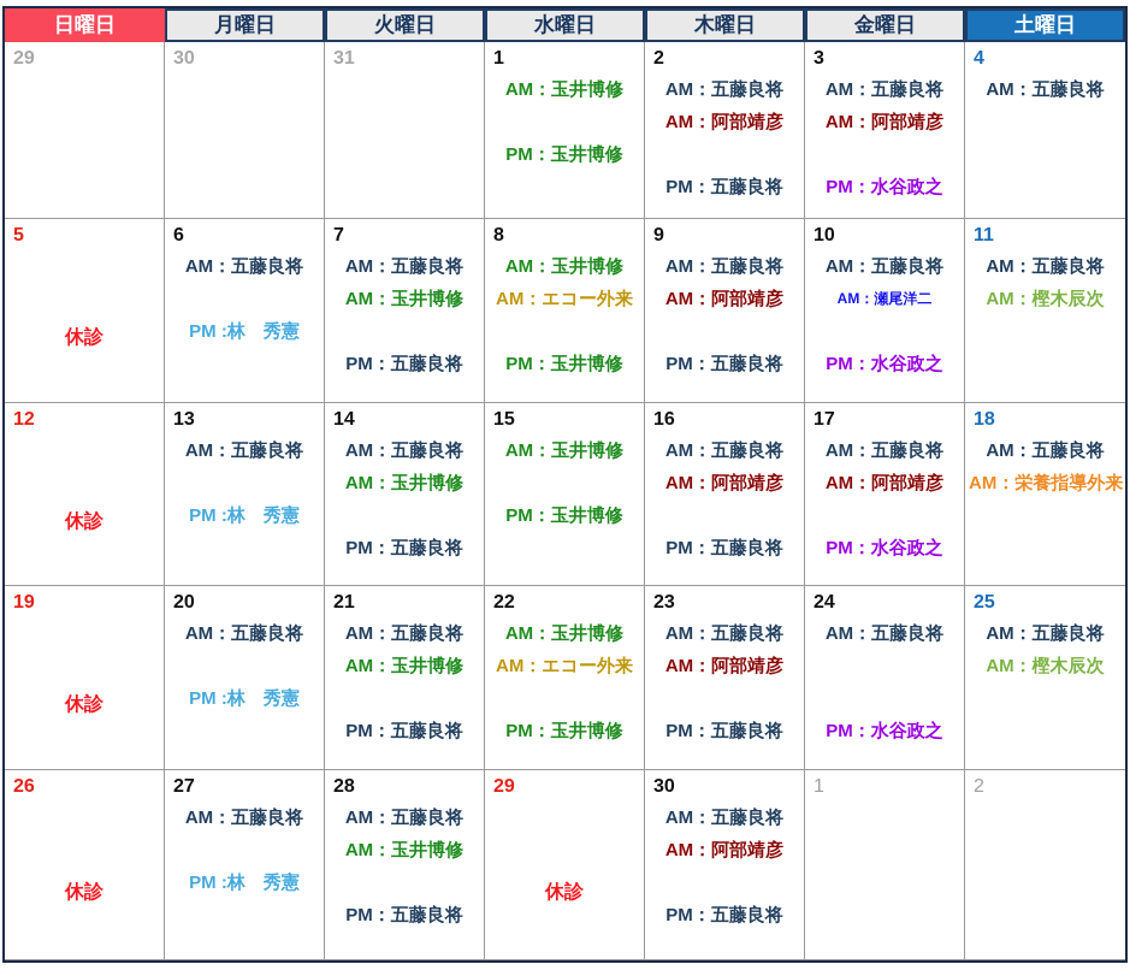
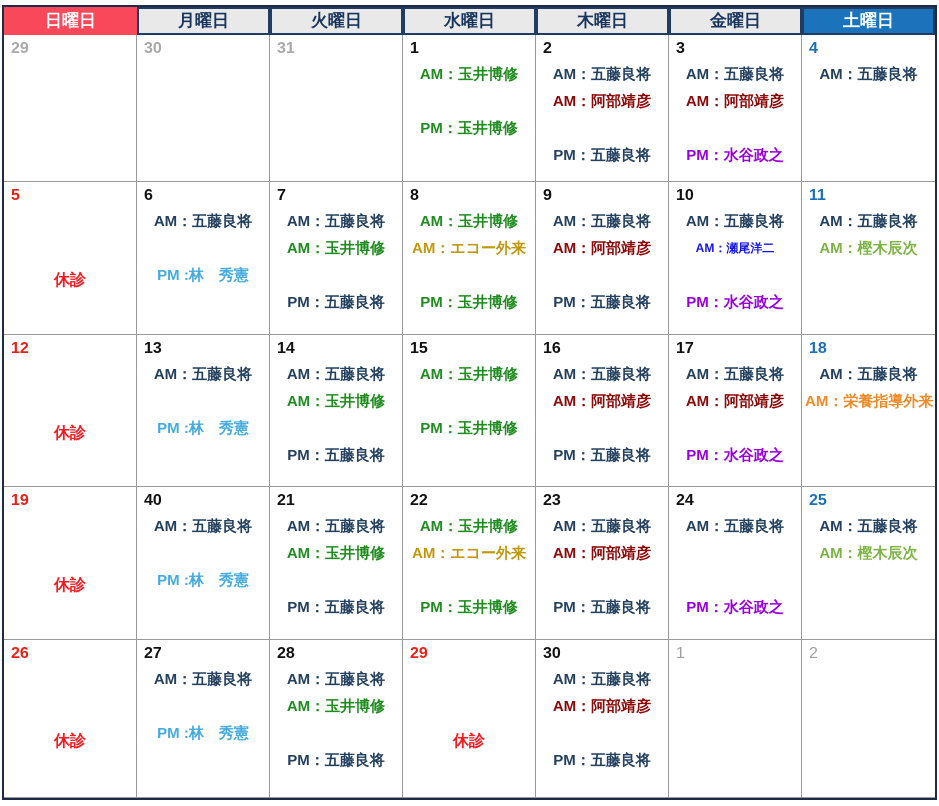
  日曜日
  月曜日
  火曜日
  水曜日
  木曜日
  金曜日
  土曜日
  29
  30
  31
  1
  AM：玉井博修
  PM：玉井博修
  2
  AM：五藤良将
  AM：阿部靖彦
  PM：五藤良将
  3
  AM：五藤良将
  AM：阿部靖彦
  PM：水谷政之
  4
  AM：五藤良将
  5
  休診
  6
  AM：五藤良将
  PM :林 秀憲
  7
  AM：五藤良将
  AM：玉井博修
  PM：五藤良将
  8
  AM：玉井博修
  AM：エコー外来
  PM：玉井博修
  9
  AM：五藤良将
  AM：阿部靖彦
  PM：五藤良将
  10
  AM：五藤良将
  AM：瀬尾洋二
  PM：水谷政之
  11
  AM：五藤良将
  AM：樫木辰次
  12
  休診
  13
  AM：五藤良将
  PM :林 秀憲
  14
  AM：五藤良将
  AM：玉井博修
  PM：五藤良将
  15
  AM：玉井博修
  PM：玉井博修
  16
  AM：五藤良将
  AM：阿部靖彦
  PM：五藤良将
  17
  AM：五藤良将
  AM：阿部靖彦
  PM：水谷政之
  18
  AM：五藤良将
  AM：栄養指導外来
  19
  休診
- 20
+ 40
  AM：五藤良将
  PM :林 秀憲
  21
  AM：五藤良将
  AM：玉井博修
  PM：五藤良将
  22
  AM：玉井博修
  AM：エコー外来
  PM：玉井博修
  23
  AM：五藤良将
  AM：阿部靖彦
  PM：五藤良将
  24
  AM：五藤良将
  PM：水谷政之
  25
  AM：五藤良将
  AM：樫木辰次
  26
  休診
  27
  AM：五藤良将
  PM :林 秀憲
  28
  AM：五藤良将
  AM：玉井博修
  PM：五藤良将
  29
  休診
  30
  AM：五藤良将
  AM：阿部靖彦
  PM：五藤良将
  1
  2
